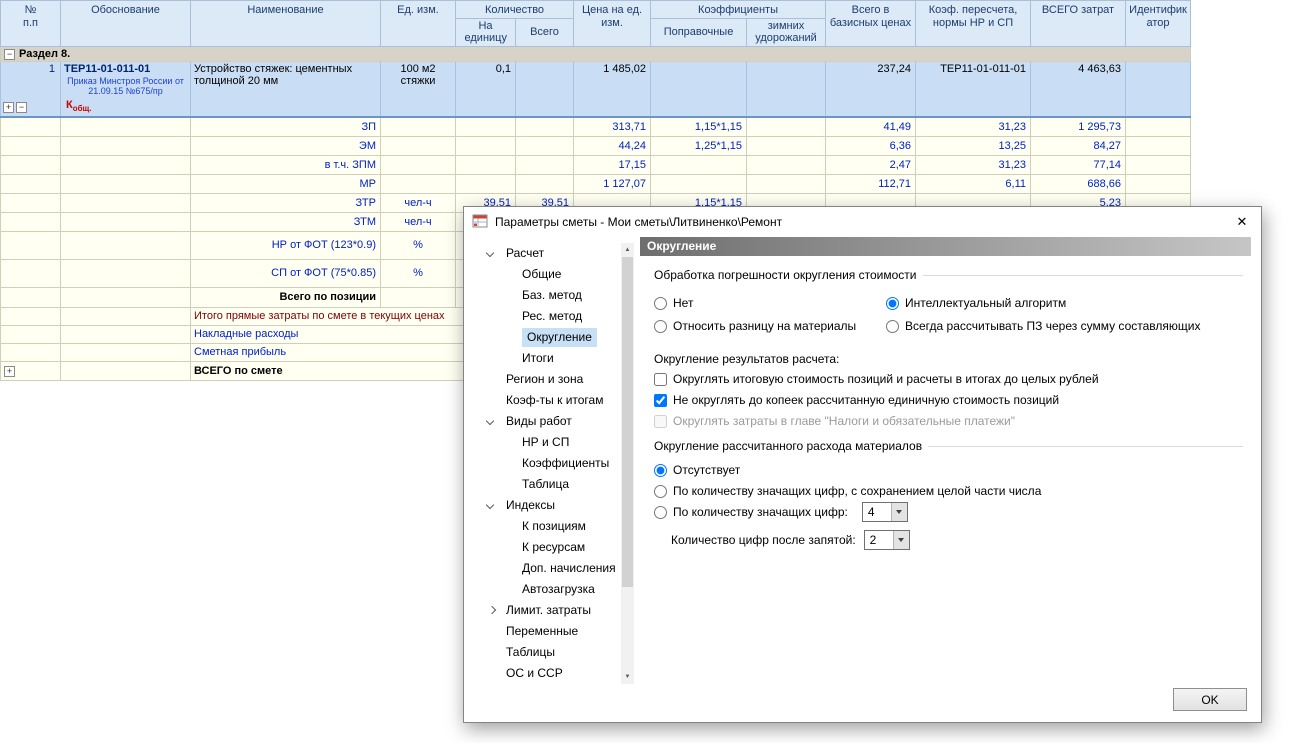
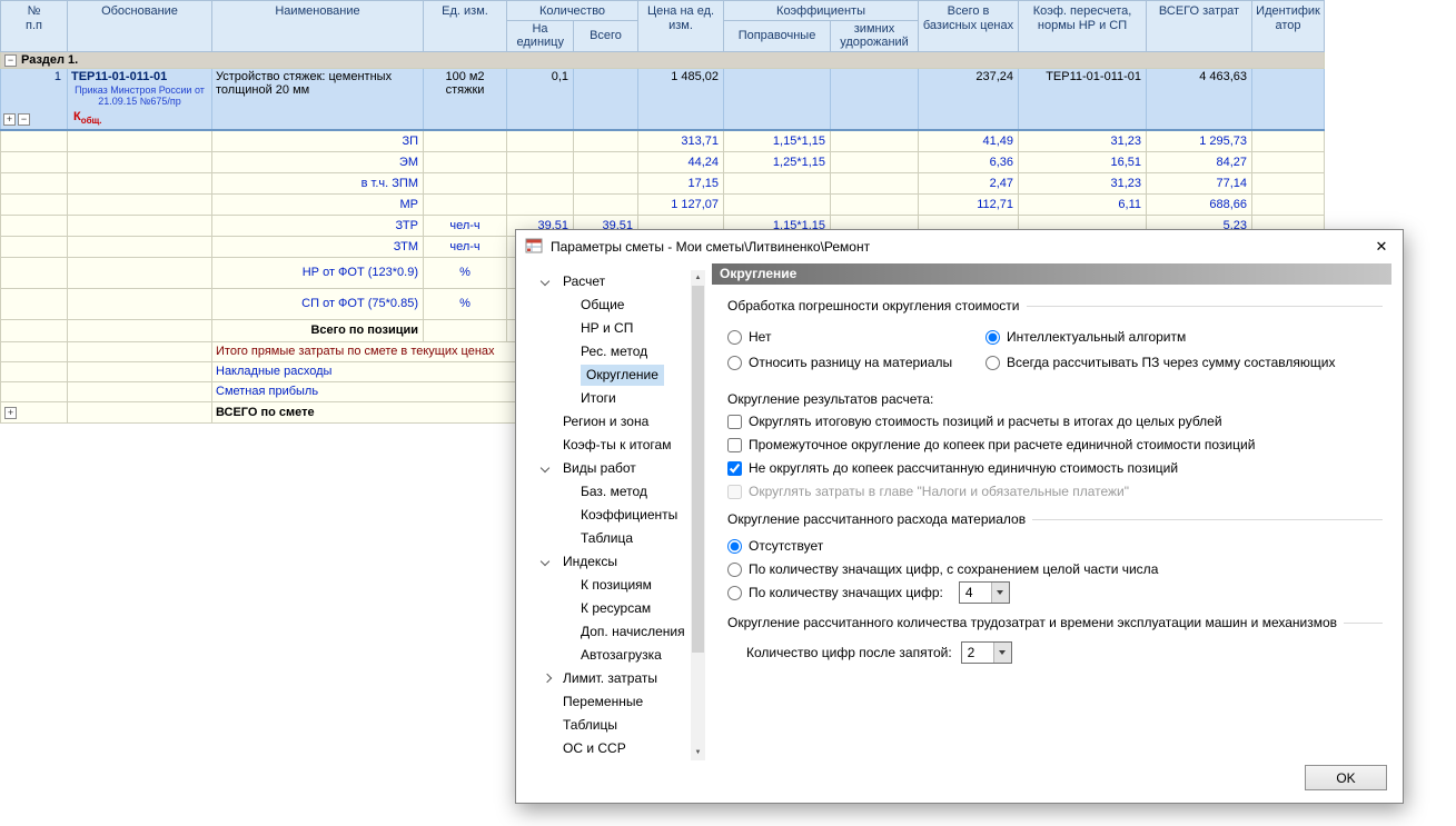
  № п.п	Обоснование	Наименование	Ед. изм.	Количество	Цена на ед. изм.	Коэффициенты	Всего в базисных ценах	Коэф. пересчета, нормы НР и СП	ВСЕГО затрат	Идентификатор
  На единицу	Всего	Поправочные	зимних удорожаний
- − Раздел 8.
+ − Раздел 1.
  1 + −	ТЕР11-01-011-01 Приказ Минстроя России от 21.09.15 №675/пр Кобщ.	Устройство стяжек: цементных толщиной 20 мм	100 м2 стяжки	0,1		1 485,02			237,24	ТЕР11-01-011-01	4 463,63
  		ЗП				313,71	1,15*1,15		41,49	31,23	1 295,73
- 		ЭМ				44,24	1,25*1,15		6,36	13,25	84,27
+ 		ЭМ				44,24	1,25*1,15		6,36	16,51	84,27
  		в т.ч. ЗПМ				17,15			2,47	31,23	77,14
  		МР				1 127,07			112,71	6,11	688,66
  		ЗТР	чел-ч	39,51	39,51		1,15*1,15				5,23
  		ЗТМ	чел-ч
  		НР от ФОТ (123*0.9)	%
  		СП от ФОТ (75*0.85)	%
  		Всего по позиции
  		Итого прямые затраты по смете в текущих ценах
  		Накладные расходы
  		Сметная прибыль
  +		ВСЕГО по смете
  Параметры сметы - Мои сметы\Литвиненко\Ремонт
  ✕
  Расчет
  Общие
- Баз. метод
+ НР и СП
  Рес. метод
  Округление
  Итоги
  Регион и зона
  Коэф-ты к итогам
  Виды работ
- НР и СП
+ Баз. метод
  Коэффициенты
  Таблица
  Индексы
  К позициям
  К ресурсам
  Доп. начисления
  Автозагрузка
  Лимит. затраты
  Переменные
  Таблицы
  ОС и ССР
  Округление
  Обработка погрешности округления стоимости
  Нет
  Интеллектуальный алгоритм
  Относить разницу на материалы
  Всегда рассчитывать ПЗ через сумму составляющих
  Округление результатов расчета:
  Округлять итоговую стоимость позиций и расчеты в итогах до целых рублей
+ Промежуточное округление до копеек при расчете единичной стоимости позиций
  Не округлять до копеек рассчитанную единичную стоимость позиций
  Округлять затраты в главе "Налоги и обязательные платежи"
  Округление рассчитанного расхода материалов
  Отсутствует
  По количеству значащих цифр, с сохранением целой части числа
  По количеству значащих цифр:
  4
+ Округление рассчитанного количества трудозатрат и времени эксплуатации машин и механизмов
  Количество цифр после запятой:
  2
  OK
